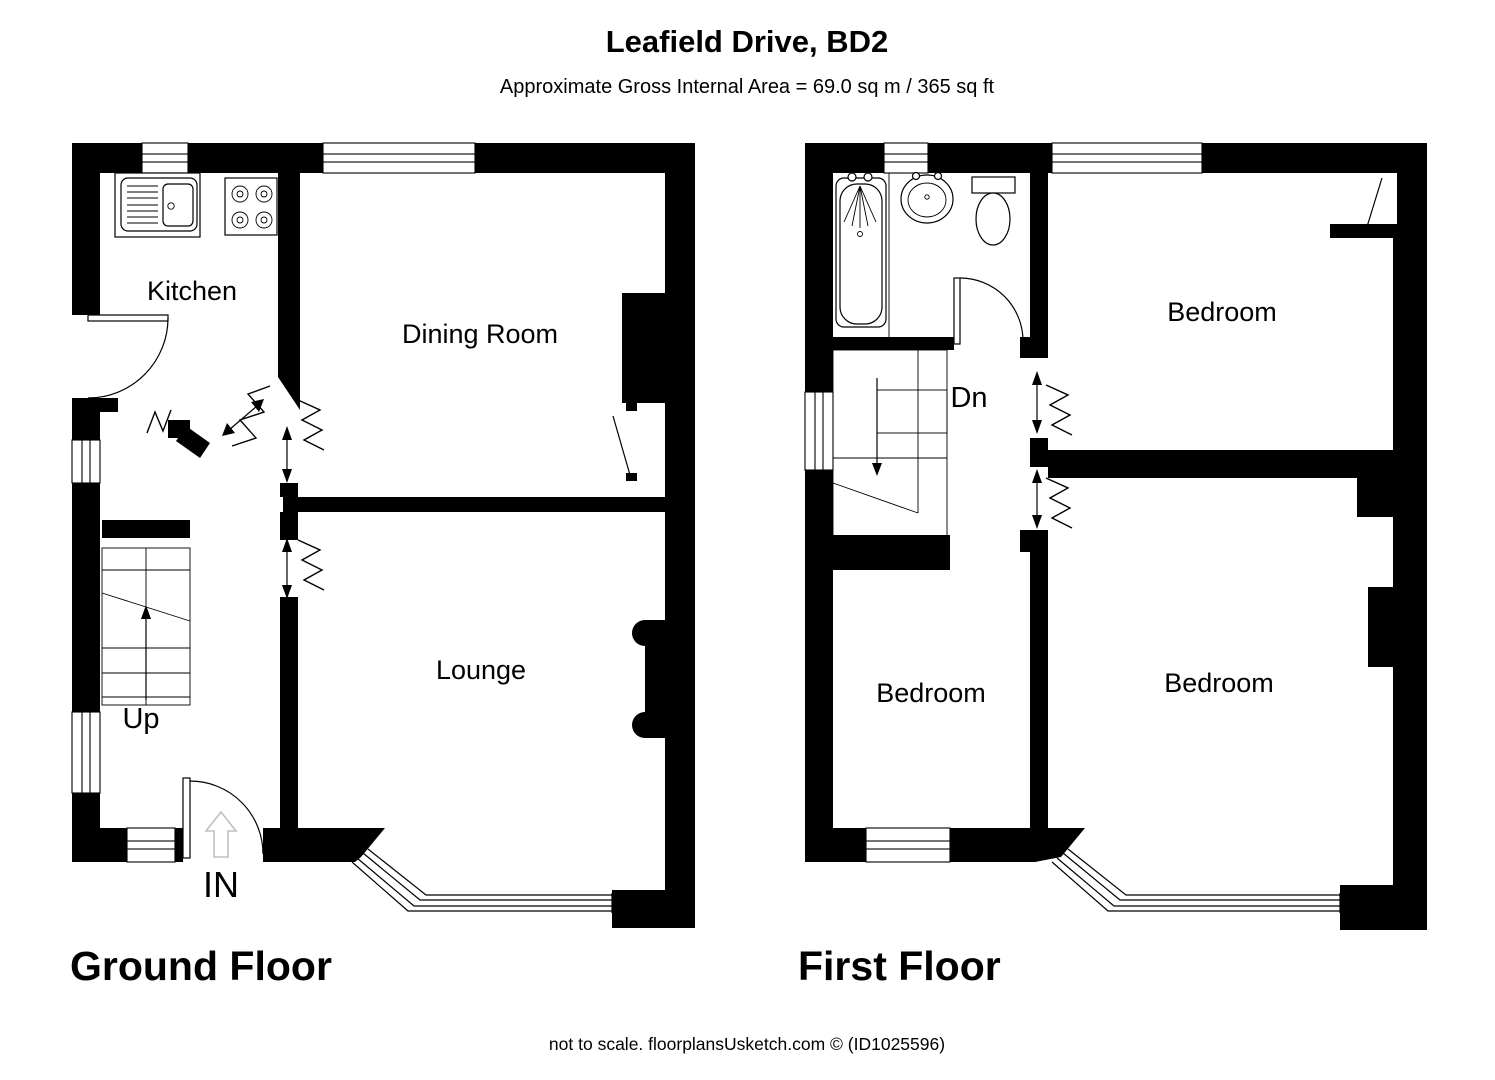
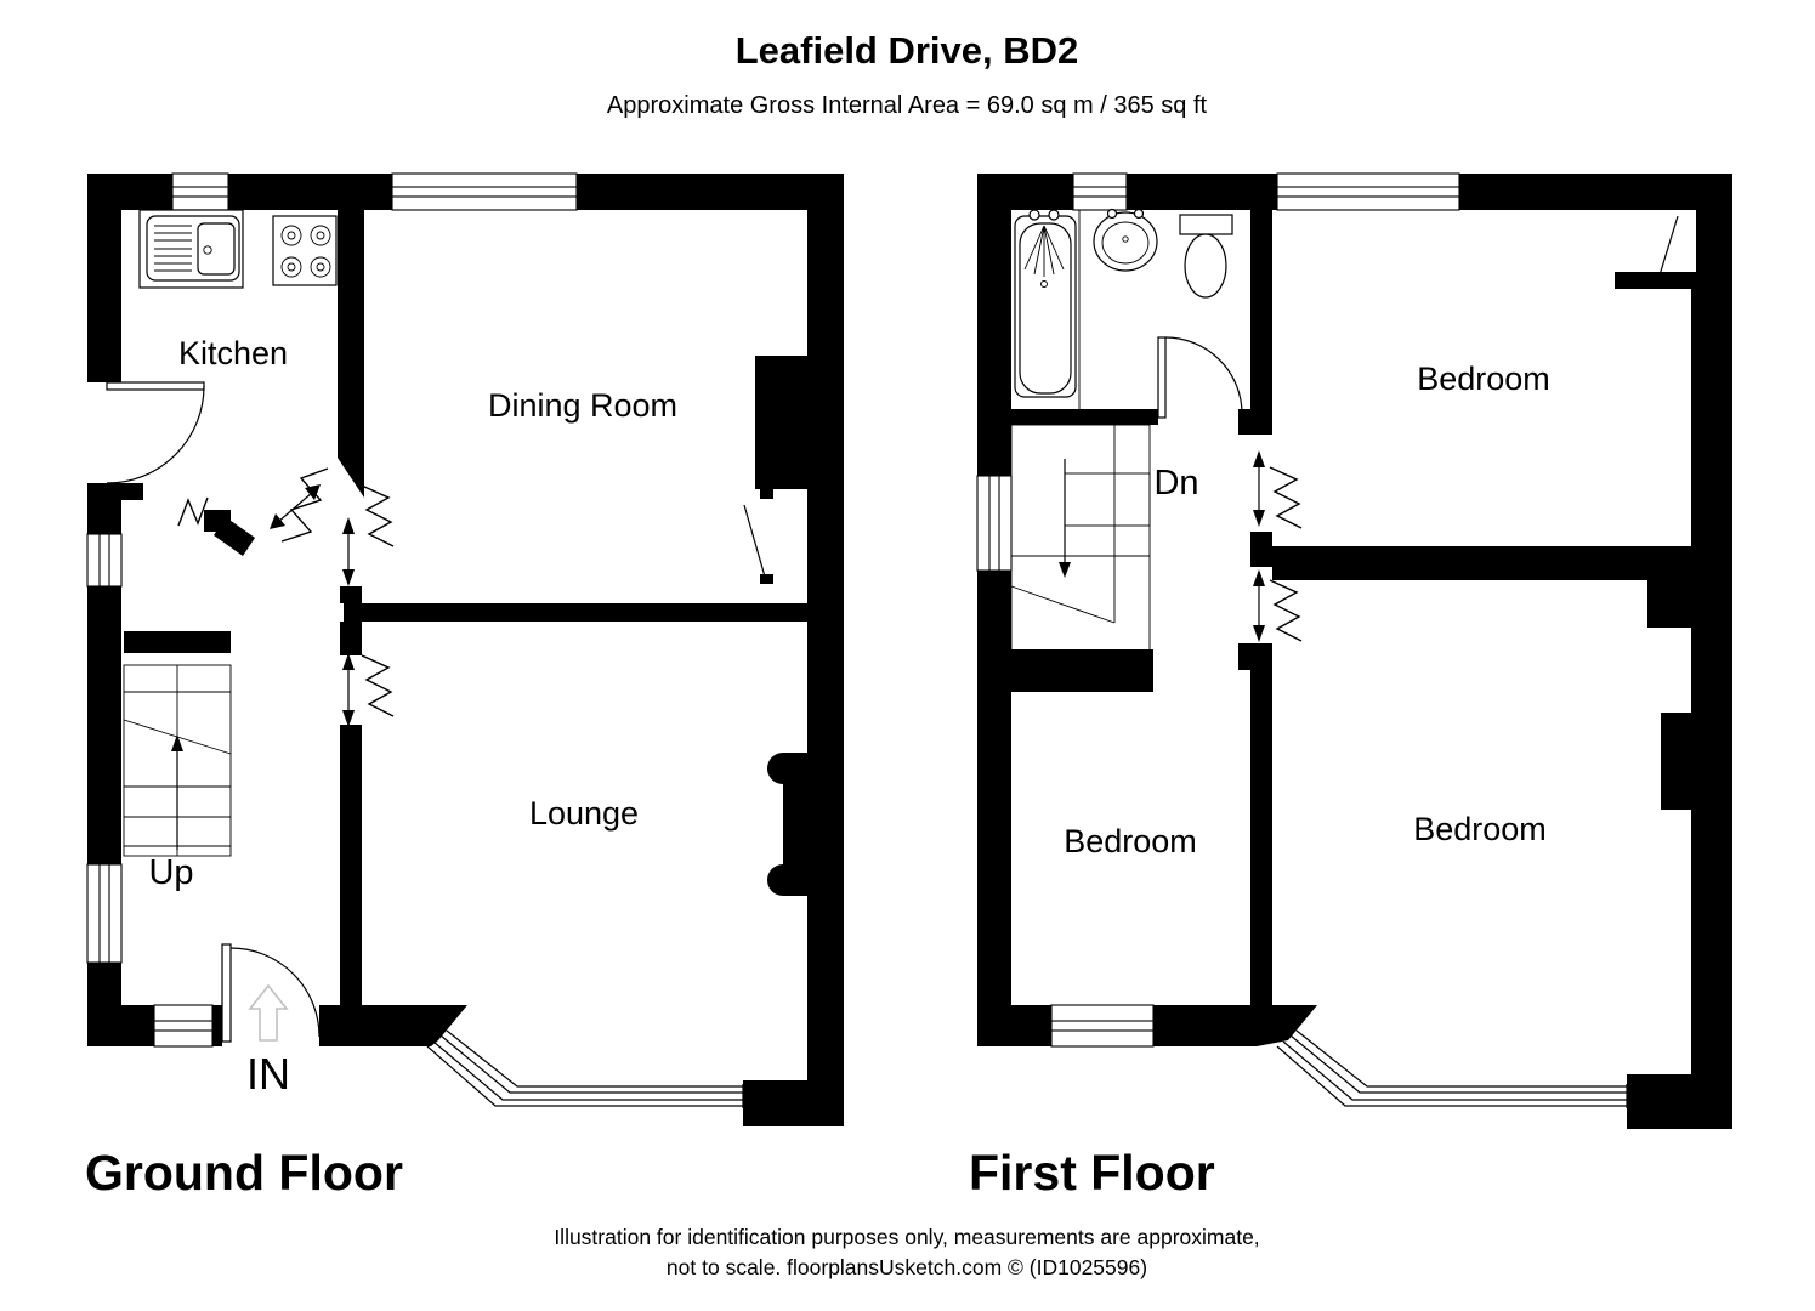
  Leafield Drive, BD2
  Approximate Gross Internal Area = 69.0 sq m / 365 sq ft
  Kitchen
  Dining Room
  Lounge
  Up
  IN
  Dn
  Bedroom
  Bedroom
  Bedroom
  Ground Floor
  First Floor
+ Illustration for identification purposes only, measurements are approximate,
  not to scale. floorplansUsketch.com © (ID1025596)
